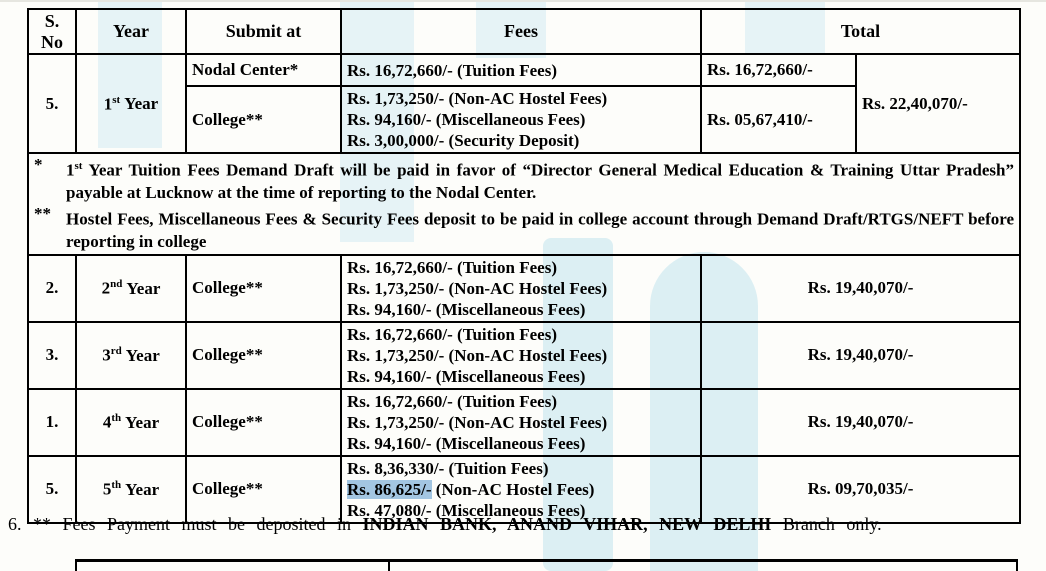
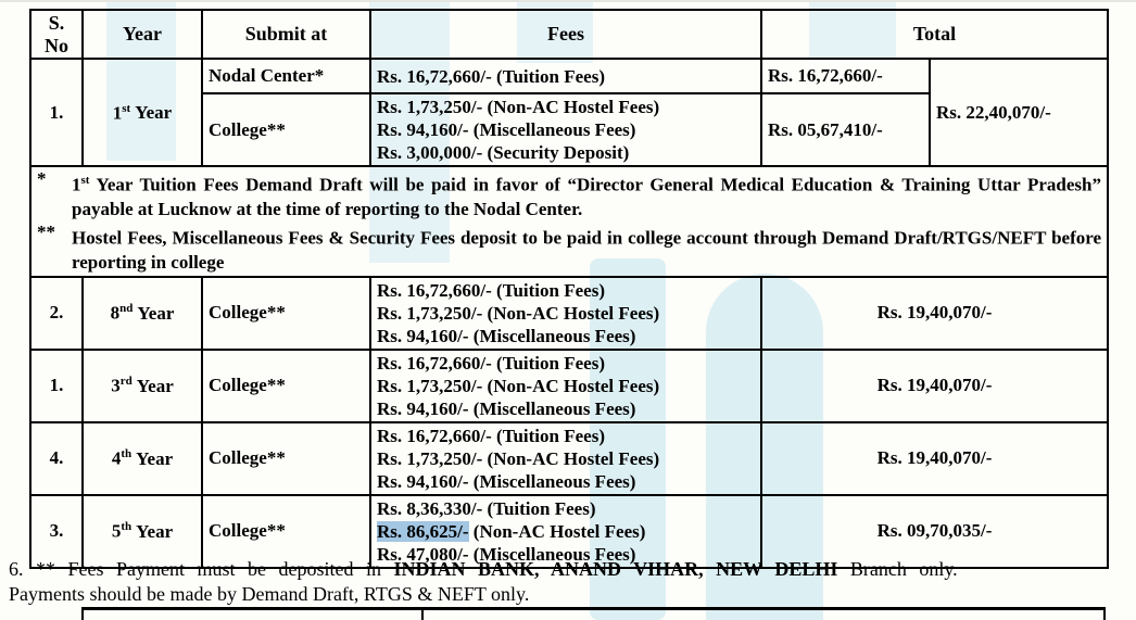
  S. No	Year	Submit at	Fees	Total
- 5.	1st Year	Nodal Center*	Rs. 16,72,660/- (Tuition Fees)	Rs. 16,72,660/-	Rs. 22,40,070/-
+ 1.	1st Year	Nodal Center*	Rs. 16,72,660/- (Tuition Fees)	Rs. 16,72,660/-	Rs. 22,40,070/-
  College**	Rs. 1,73,250/- (Non-AC Hostel Fees) Rs. 94,160/- (Miscellaneous Fees) Rs. 3,00,000/- (Security Deposit)	Rs. 05,67,410/-
  * 1st Year Tuition Fees Demand Draft will be paid in favor of “Director General Medical Education & Training Uttar Pradesh” payable at Lucknow at the time of reporting to the Nodal Center. ** Hostel Fees, Miscellaneous Fees & Security Fees deposit to be paid in college account through Demand Draft/RTGS/NEFT before reporting in college
- 2.	2nd Year	College**	Rs. 16,72,660/- (Tuition Fees) Rs. 1,73,250/- (Non-AC Hostel Fees) Rs. 94,160/- (Miscellaneous Fees)	Rs. 19,40,070/-
+ 2.	8nd Year	College**	Rs. 16,72,660/- (Tuition Fees) Rs. 1,73,250/- (Non-AC Hostel Fees) Rs. 94,160/- (Miscellaneous Fees)	Rs. 19,40,070/-
- 3.	3rd Year	College**	Rs. 16,72,660/- (Tuition Fees) Rs. 1,73,250/- (Non-AC Hostel Fees) Rs. 94,160/- (Miscellaneous Fees)	Rs. 19,40,070/-
+ 1.	3rd Year	College**	Rs. 16,72,660/- (Tuition Fees) Rs. 1,73,250/- (Non-AC Hostel Fees) Rs. 94,160/- (Miscellaneous Fees)	Rs. 19,40,070/-
- 1.	4th Year	College**	Rs. 16,72,660/- (Tuition Fees) Rs. 1,73,250/- (Non-AC Hostel Fees) Rs. 94,160/- (Miscellaneous Fees)	Rs. 19,40,070/-
+ 4.	4th Year	College**	Rs. 16,72,660/- (Tuition Fees) Rs. 1,73,250/- (Non-AC Hostel Fees) Rs. 94,160/- (Miscellaneous Fees)	Rs. 19,40,070/-
- 5.	5th Year	College**	Rs. 8,36,330/- (Tuition Fees) Rs. 86,625/- (Non-AC Hostel Fees) Rs. 47,080/- (Miscellaneous Fees)	Rs. 09,70,035/-
+ 3.	5th Year	College**	Rs. 8,36,330/- (Tuition Fees) Rs. 86,625/- (Non-AC Hostel Fees) Rs. 47,080/- (Miscellaneous Fees)	Rs. 09,70,035/-
  6. ** Fees Payment must be deposited in INDIAN BANK, ANAND VIHAR, NEW DELHI Branch only.
+ Payments should be made by Demand Draft, RTGS & NEFT only.
